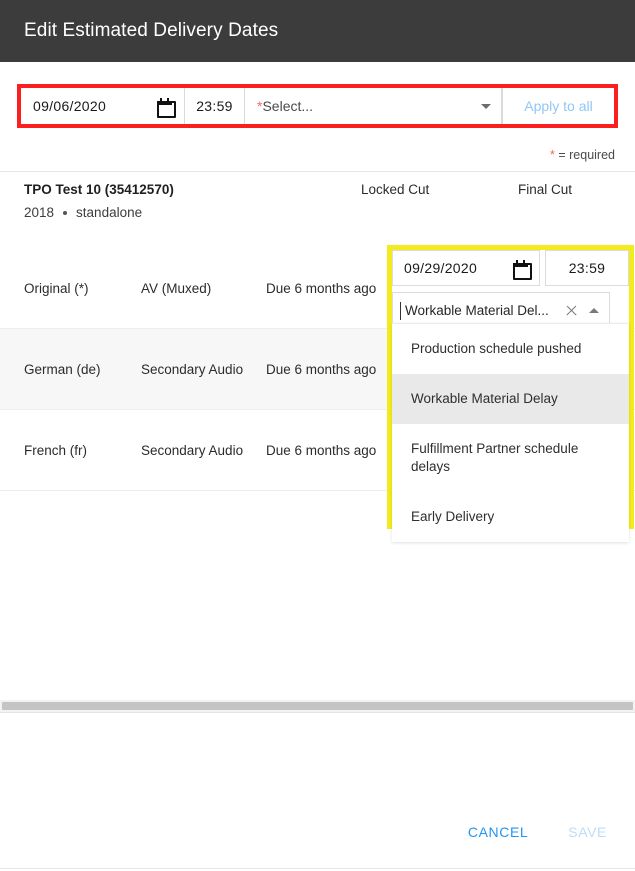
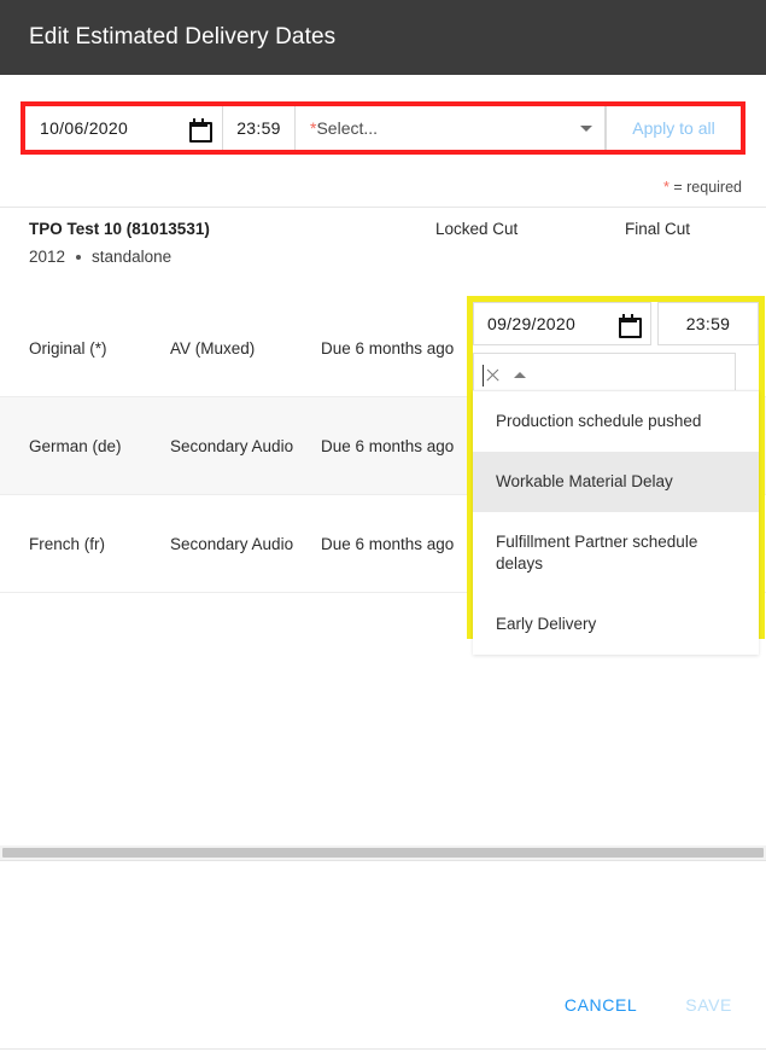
  Edit Estimated Delivery Dates
- 09/06/2020
+ 10/06/2020
  23:59
  *Select...
  Apply to all
  * = required
- TPO Test 10 (35412570)
+ TPO Test 10 (81013531)
- 2018
+ 2012
  standalone
  Locked Cut
  Final Cut
  Original (*)
  AV (Muxed)
  Due 6 months ago
  German (de)
  Secondary Audio
  Due 6 months ago
  French (fr)
  Secondary Audio
  Due 6 months ago
  09/29/2020
  23:59
- Workable Material Del...
  Production schedule pushed
  Workable Material Delay
  Fulfillment Partner schedule delays
  Early Delivery
  CANCEL
  SAVE
